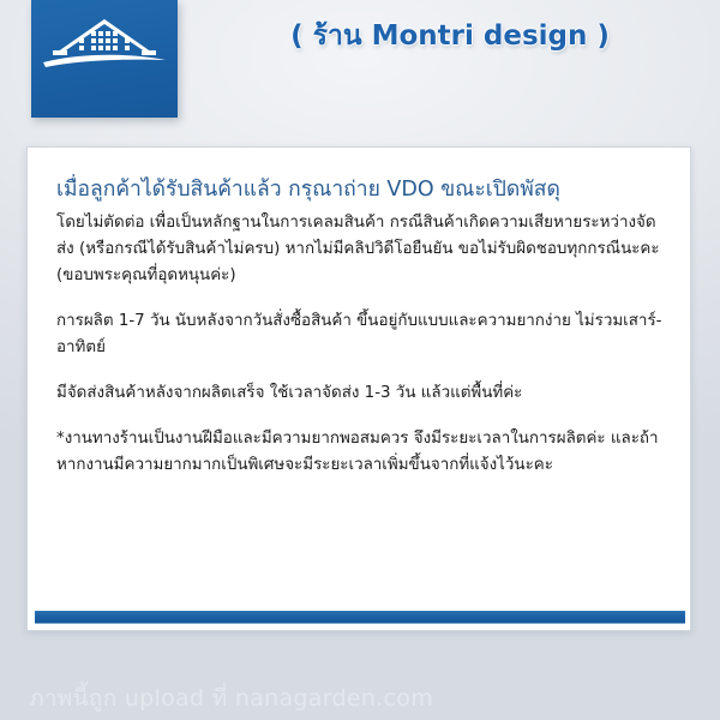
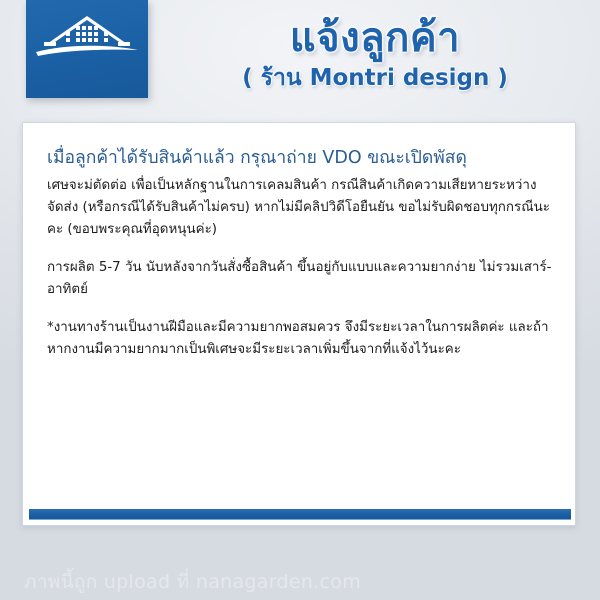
+ แจ้งลูกค้า
  ( ร้าน Montri design )
  เมื่อลูกค้าได้รับสินค้าแล้ว กรุณาถ่าย VDO ขณะเปิดพัสดุ
- โดยไม่ตัดต่อ เพื่อเป็นหลักฐานในการเคลมสินค้า กรณีสินค้าเกิดความเสียหายระหว่างจัดส่ง (หรือกรณีได้รับสินค้าไม่ครบ) หากไม่มีคลิปวิดีโอยืนยัน ขอไม่รับผิดชอบทุกกรณีนะคะ (ขอบพระคุณที่อุดหนุนค่ะ)
+ เศษจะม่ตัดต่อ เพื่อเป็นหลักฐานในการเคลมสินค้า กรณีสินค้าเกิดความเสียหายระหว่างจัดส่ง (หรือกรณีได้รับสินค้าไม่ครบ) หากไม่มีคลิปวิดีโอยืนยัน ขอไม่รับผิดชอบทุกกรณีนะคะ (ขอบพระคุณที่อุดหนุนค่ะ)
- การผลิต 1-7 วัน นับหลังจากวันสั่งซื้อสินค้า ขึ้นอยู่กับแบบและความยากง่าย ไม่รวมเสาร์-อาทิตย์
+ การผลิต 5-7 วัน นับหลังจากวันสั่งซื้อสินค้า ขึ้นอยู่กับแบบและความยากง่าย ไม่รวมเสาร์-อาทิตย์
- มีจัดส่งสินค้าหลังจากผลิตเสร็จ ใช้เวลาจัดส่ง 1-3 วัน แล้วแต่พื้นที่ค่ะ
  *งานทางร้านเป็นงานฝีมือและมีความยากพอสมควร จึงมีระยะเวลาในการผลิตค่ะ และถ้า หากงานมีความยากมากเป็นพิเศษจะมีระยะเวลาเพิ่มขึ้นจากที่แจ้งไว้นะคะ
